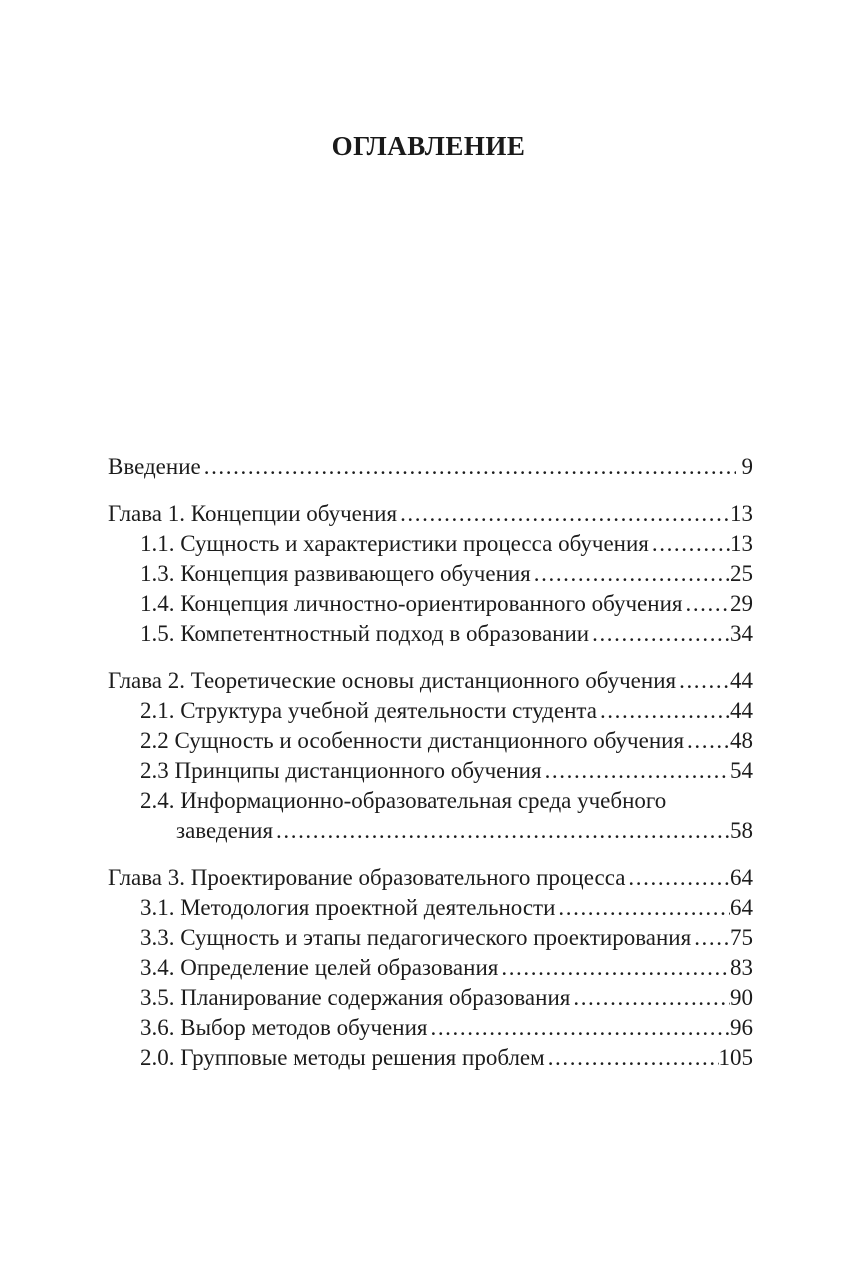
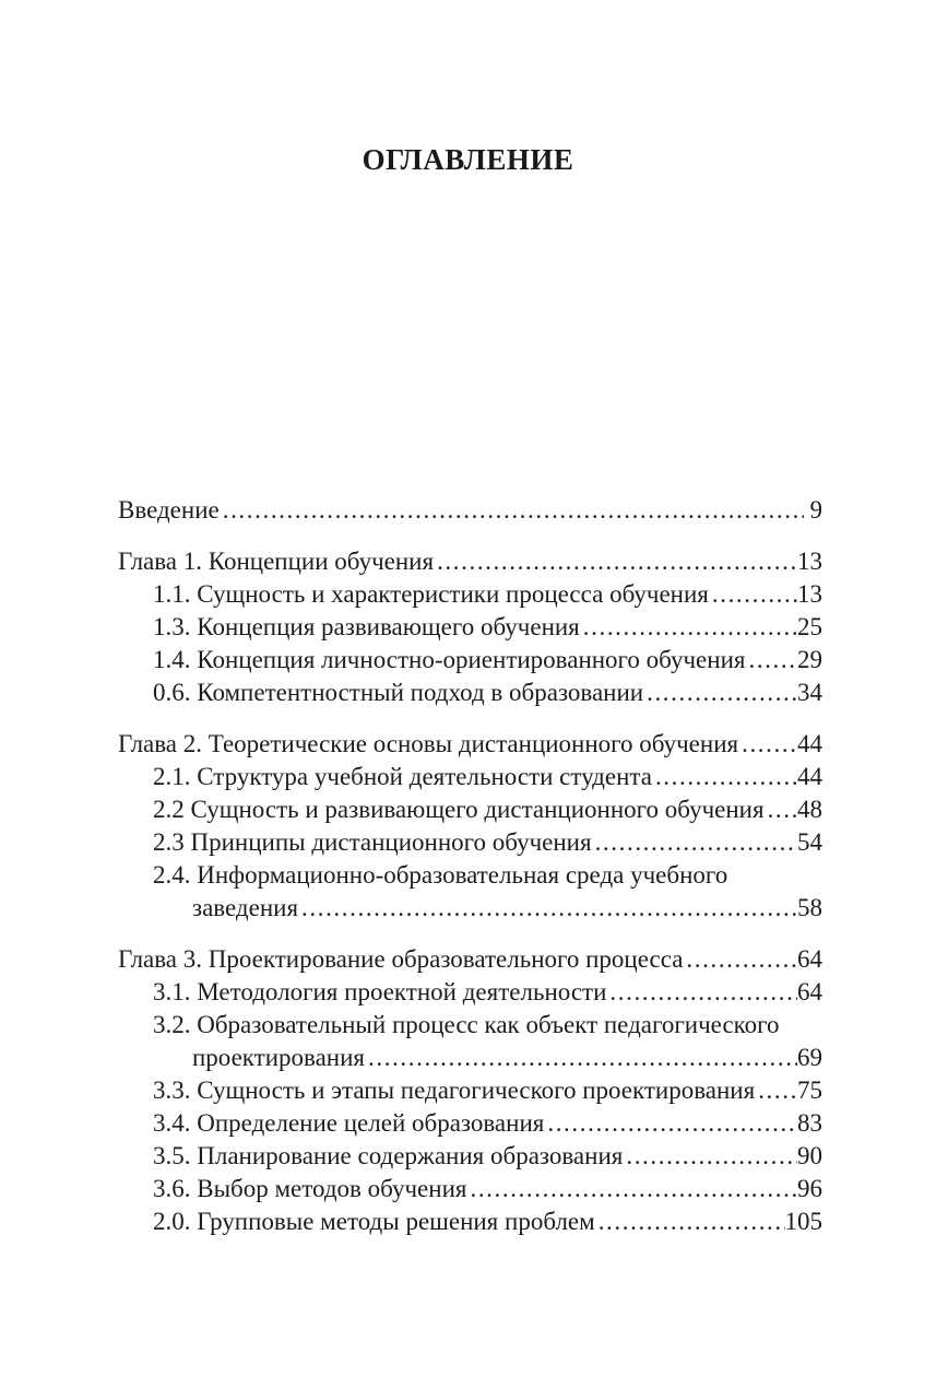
  ОГЛАВЛЕНИЕ
  Введение
  9
  Глава 1. Концепции обучения
  13
  1.1. Сущность и характеристики процесса обучения
  13
  1.3. Концепция развивающего обучения
  25
  1.4. Концепция личностно-ориентированного обучения
  29
- 1.5. Компетентностный подход в образовании
+ 0.6. Компетентностный подход в образовании
  34
  Глава 2. Теоретические основы дистанционного обучения
  44
  2.1. Структура учебной деятельности студента
  44
- 2.2 Сущность и особенности дистанционного обучения
+ 2.2 Сущность и развивающего дистанционного обучения
  48
  2.3 Принципы дистанционного обучения
  54
  2.4. Информационно-образовательная среда учебного
  заведения
  58
  Глава 3. Проектирование образовательного процесса
  64
  3.1. Методология проектной деятельности
  64
+ 3.2. Образовательный процесс как объект педагогического
+ проектирования
+ 69
  3.3. Сущность и этапы педагогического проектирования
  75
  3.4. Определение целей образования
  83
  3.5. Планирование содержания образования
  90
  3.6. Выбор методов обучения
  96
  2.0. Групповые методы решения проблем
  105
